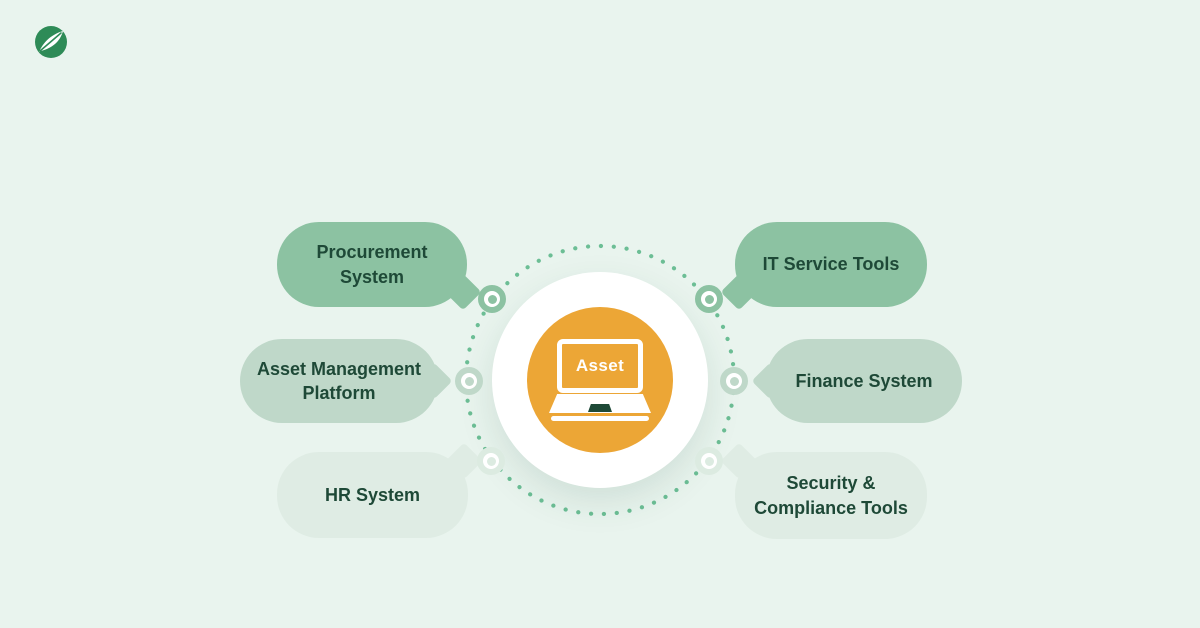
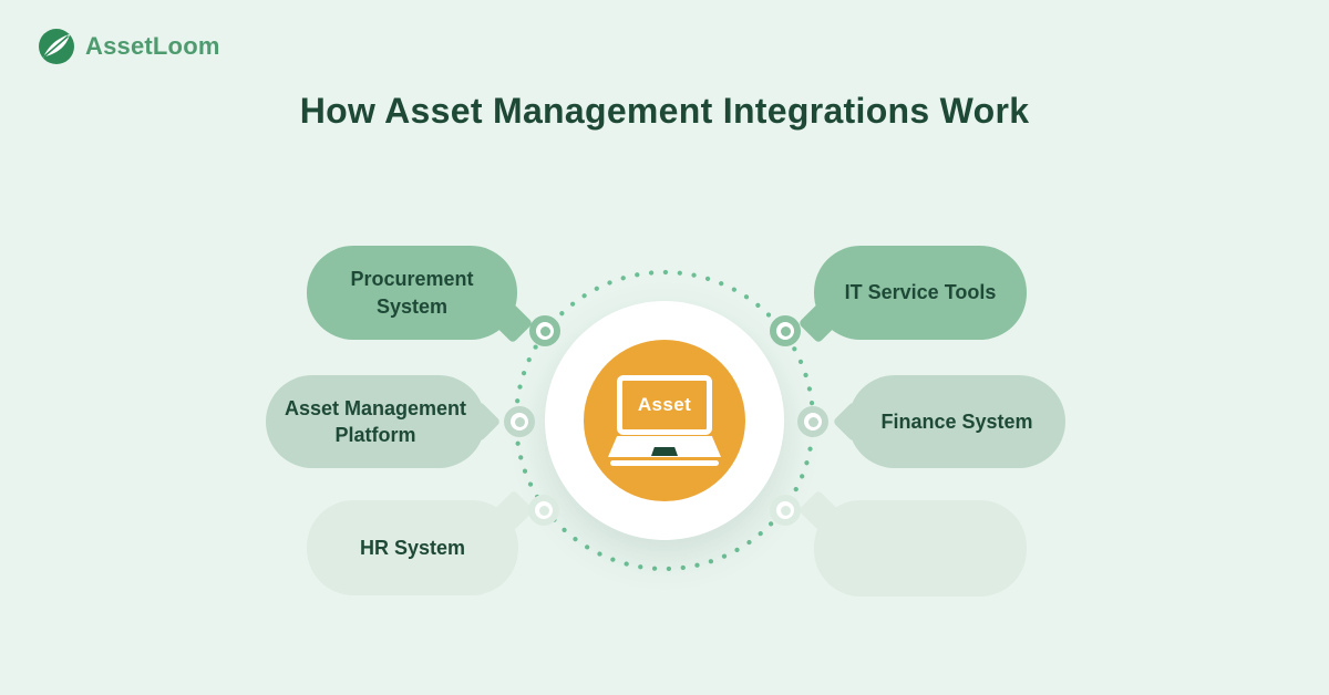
+ AssetLoom
+ How Asset Management Integrations Work
  Asset
  Procurement System
  IT Service Tools
  Asset Management Platform
  Finance System
  HR System
- Security & Compliance Tools
